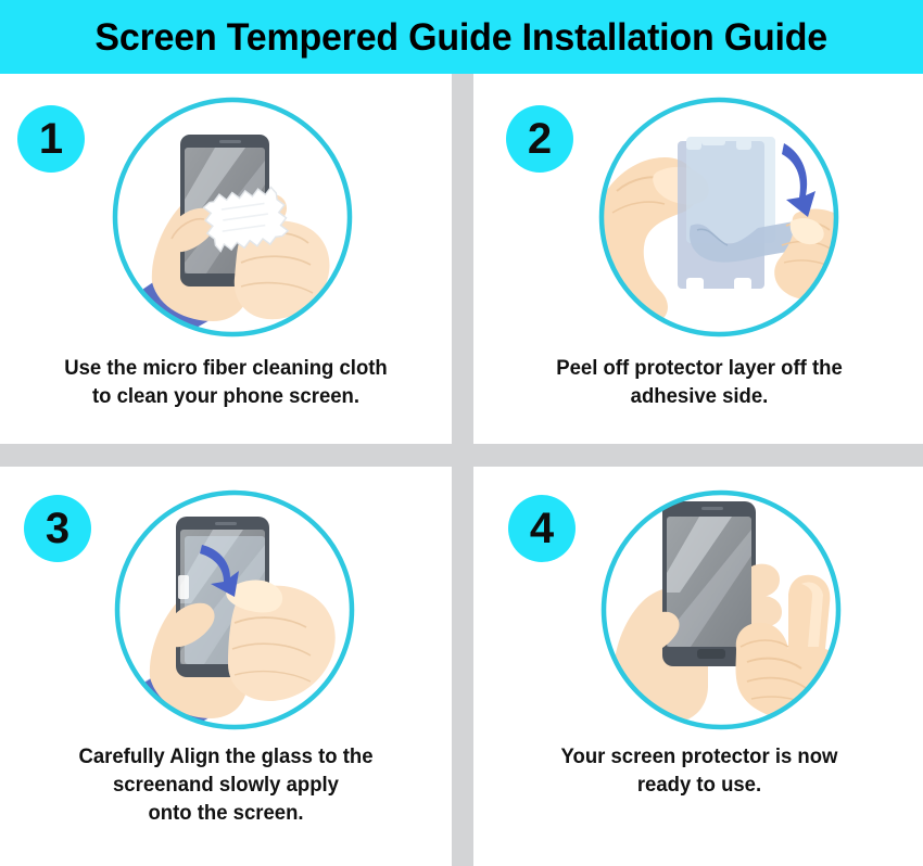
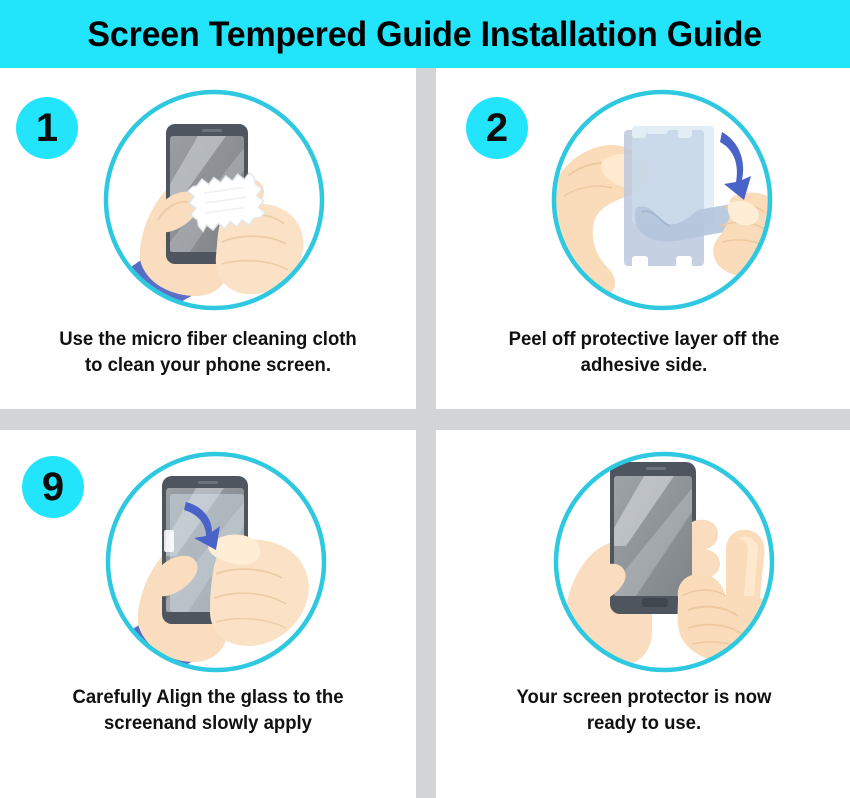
  Screen Tempered Guide Installation Guide
  1
  Use the micro fiber cleaning cloth
  to clean your phone screen.
  2
- Peel off protector layer off the
+ Peel off protective layer off the
  adhesive side.
- 3
+ 9
  Carefully Align the glass to the
  screenand slowly apply
- onto the screen.
- 4
  Your screen protector is now
  ready to use.
